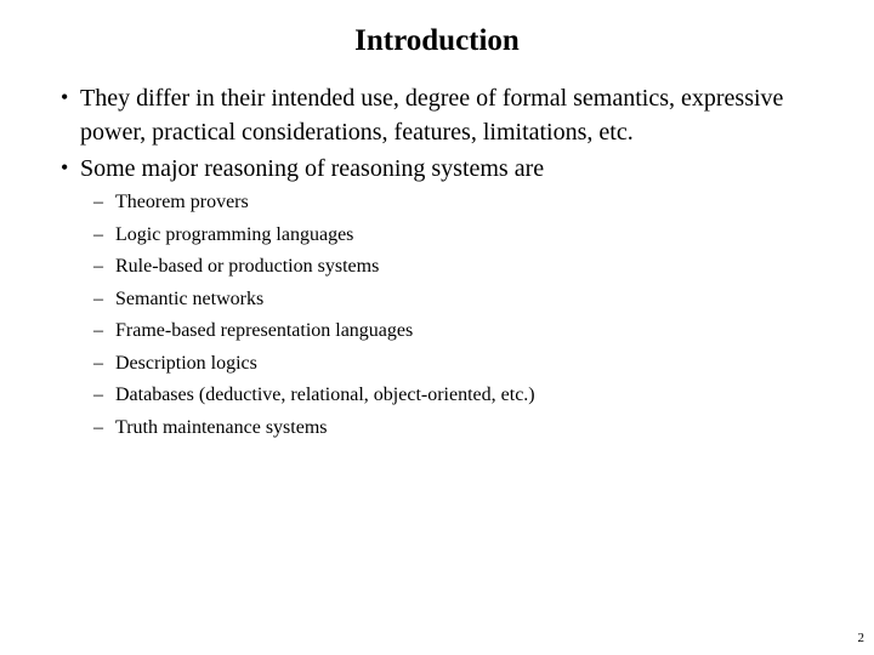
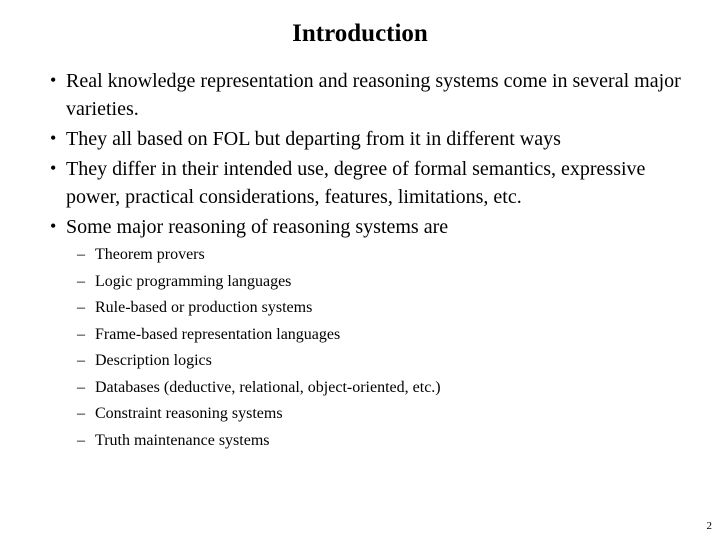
  Introduction
+ Real knowledge representation and reasoning systems come in several major varieties.
+ They all based on FOL but departing from it in different ways
  They differ in their intended use, degree of formal semantics, expressive power, practical considerations, features, limitations, etc.
  Some major reasoning of reasoning systems are
  Theorem provers
  Logic programming languages
  Rule-based or production systems
- Semantic networks
  Frame-based representation languages
  Description logics
  Databases (deductive, relational, object-oriented, etc.)
+ Constraint reasoning systems
  Truth maintenance systems
  2
